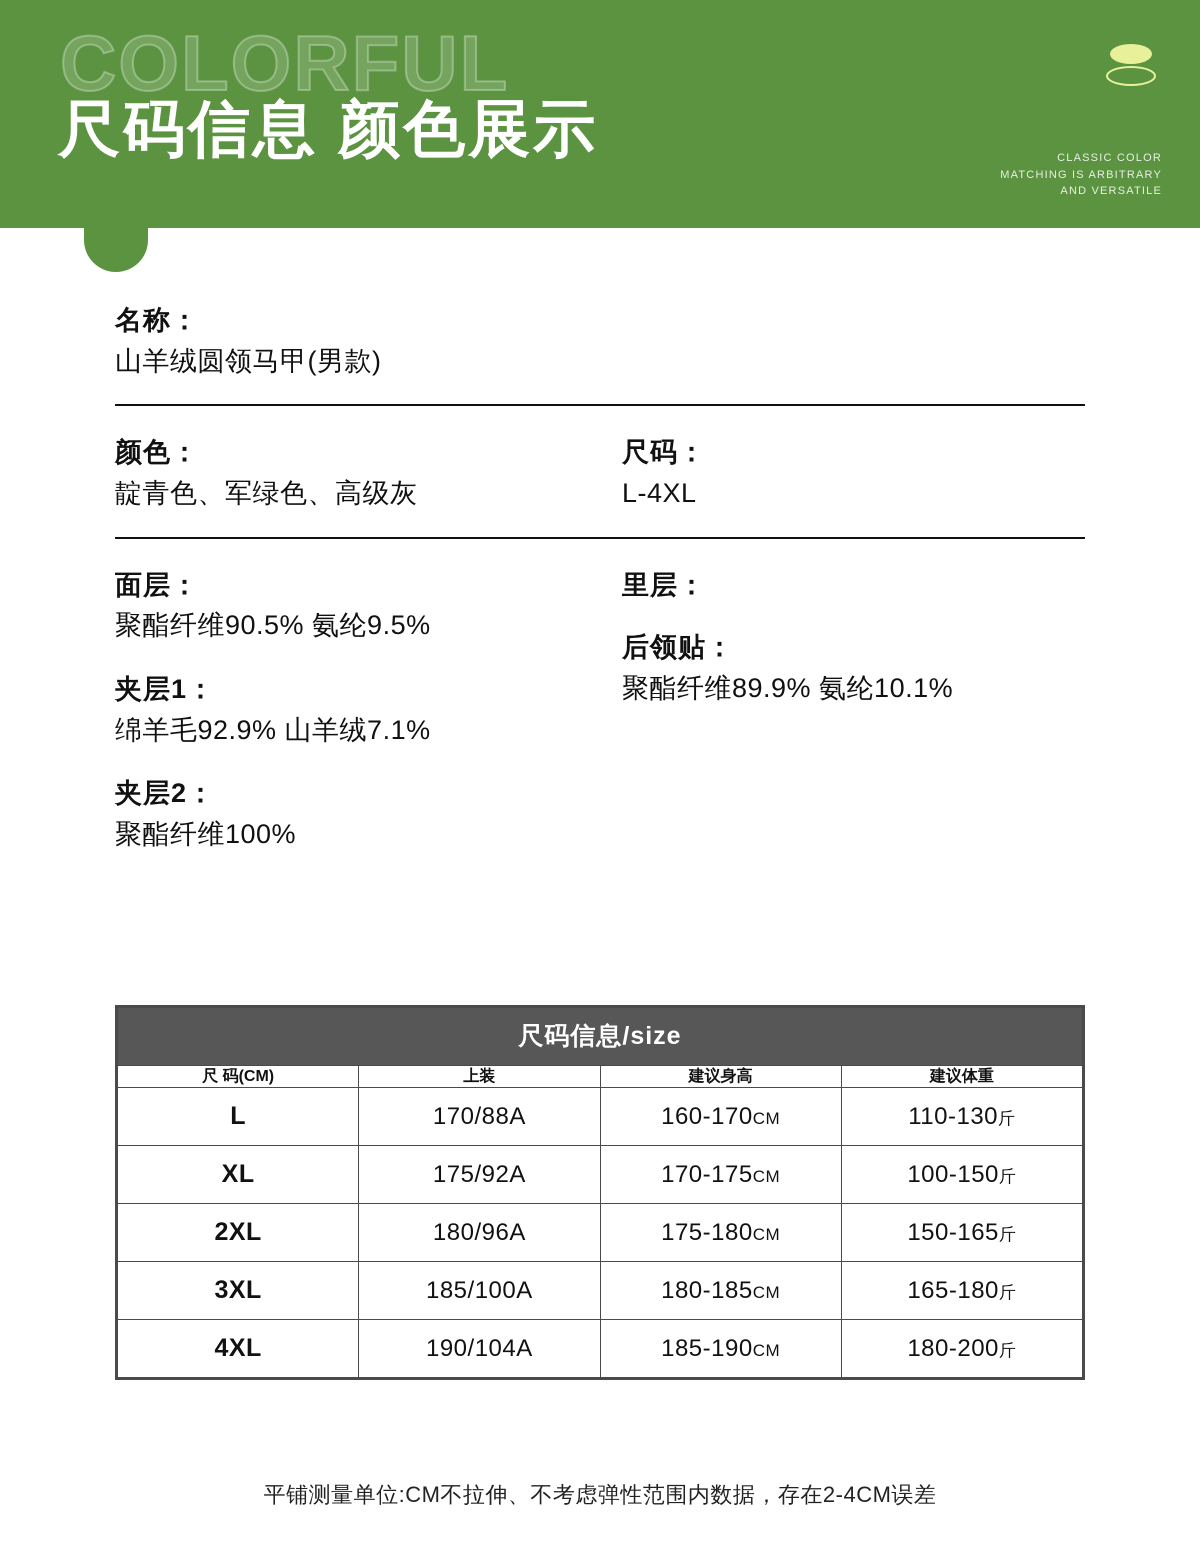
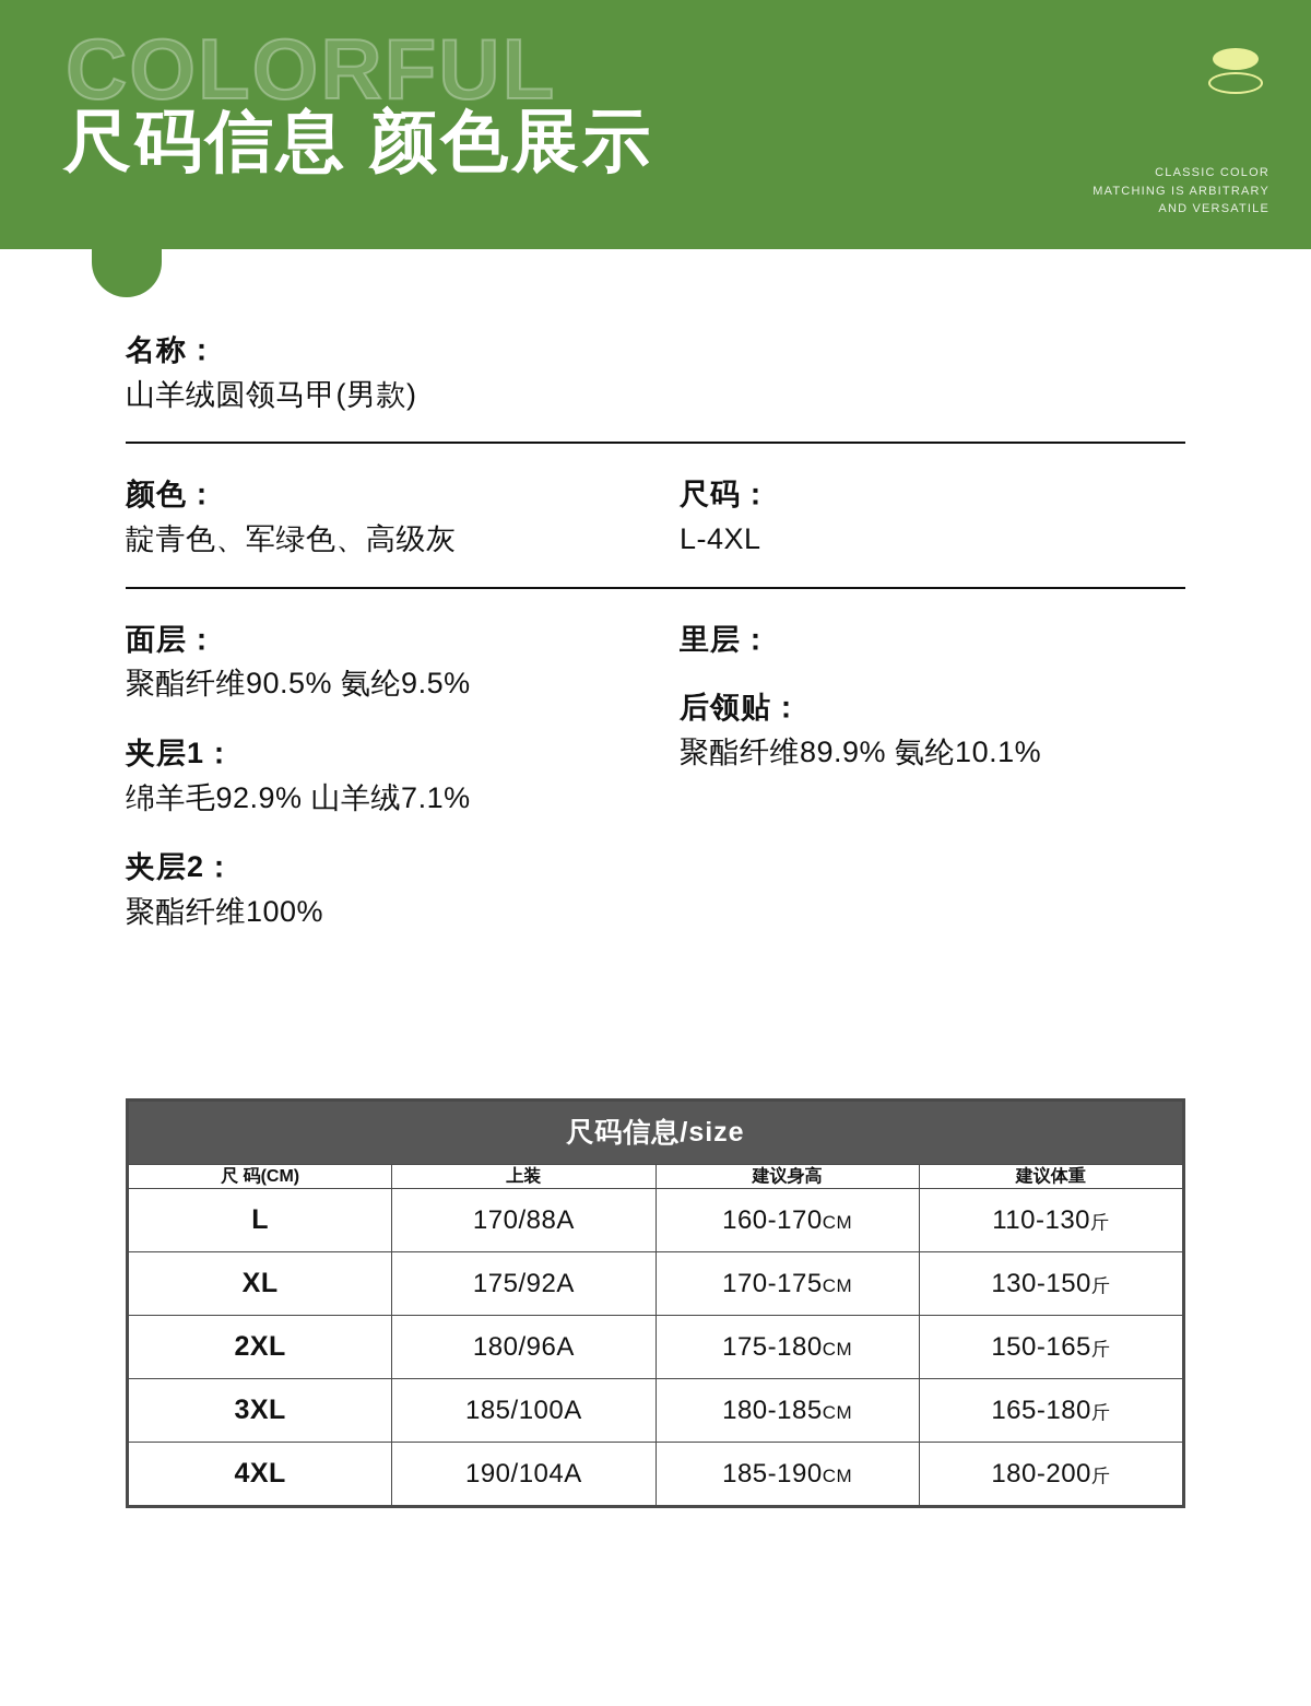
  COLORFUL
  尺码信息 颜色展示
  CLASSIC COLOR
  MATCHING IS ARBITRARY
  AND VERSATILE
  名称：
  山羊绒圆领马甲(男款)
  颜色：
  靛青色、军绿色、高级灰
  尺码：
  L-4XL
  面层：
  聚酯纤维90.5% 氨纶9.5%
  夹层1：
  绵羊毛92.9% 山羊绒7.1%
  夹层2：
  聚酯纤维100%
  里层：
  后领贴：
  聚酯纤维89.9% 氨纶10.1%
  尺码信息/size
  尺 码(CM)	上装	建议身高	建议体重
  L	170/88A	160-170CM	110-130斤
- XL	175/92A	170-175CM	100-150斤
+ XL	175/92A	170-175CM	130-150斤
  2XL	180/96A	175-180CM	150-165斤
  3XL	185/100A	180-185CM	165-180斤
  4XL	190/104A	185-190CM	180-200斤
- 平铺测量单位:CM不拉伸、不考虑弹性范围内数据，存在2-4CM误差
